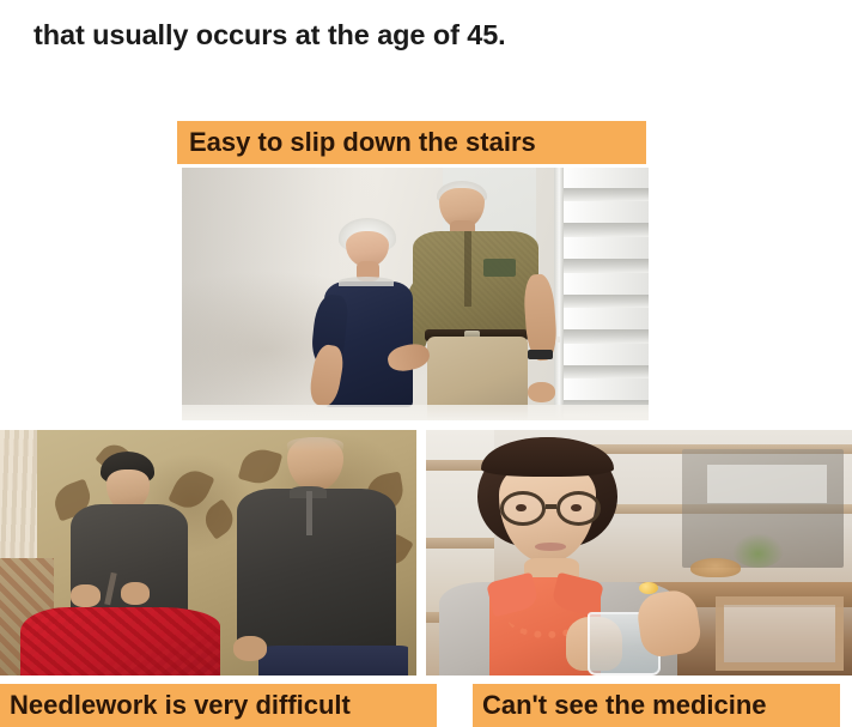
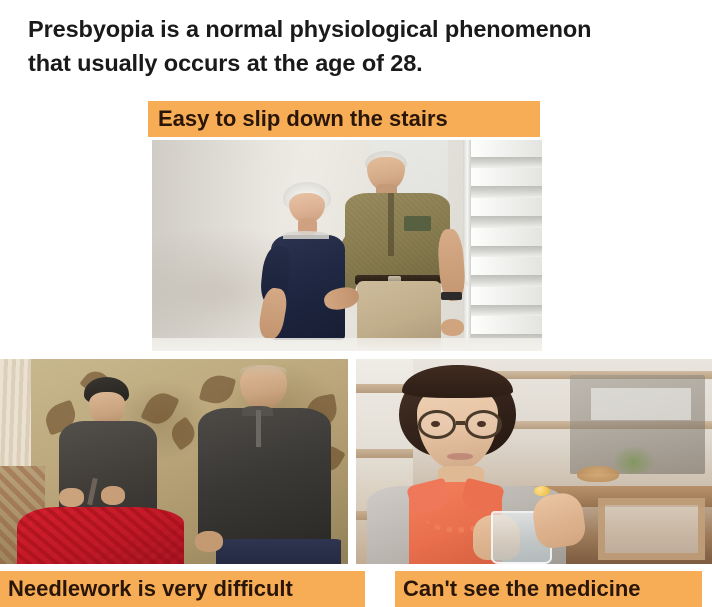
+ Presbyopia is a normal physiological phenomenon
- that usually occurs at the age of 45.
+ that usually occurs at the age of 28.
  Easy to slip down the stairs
  Needlework is very difficult
  Can't see the medicine
